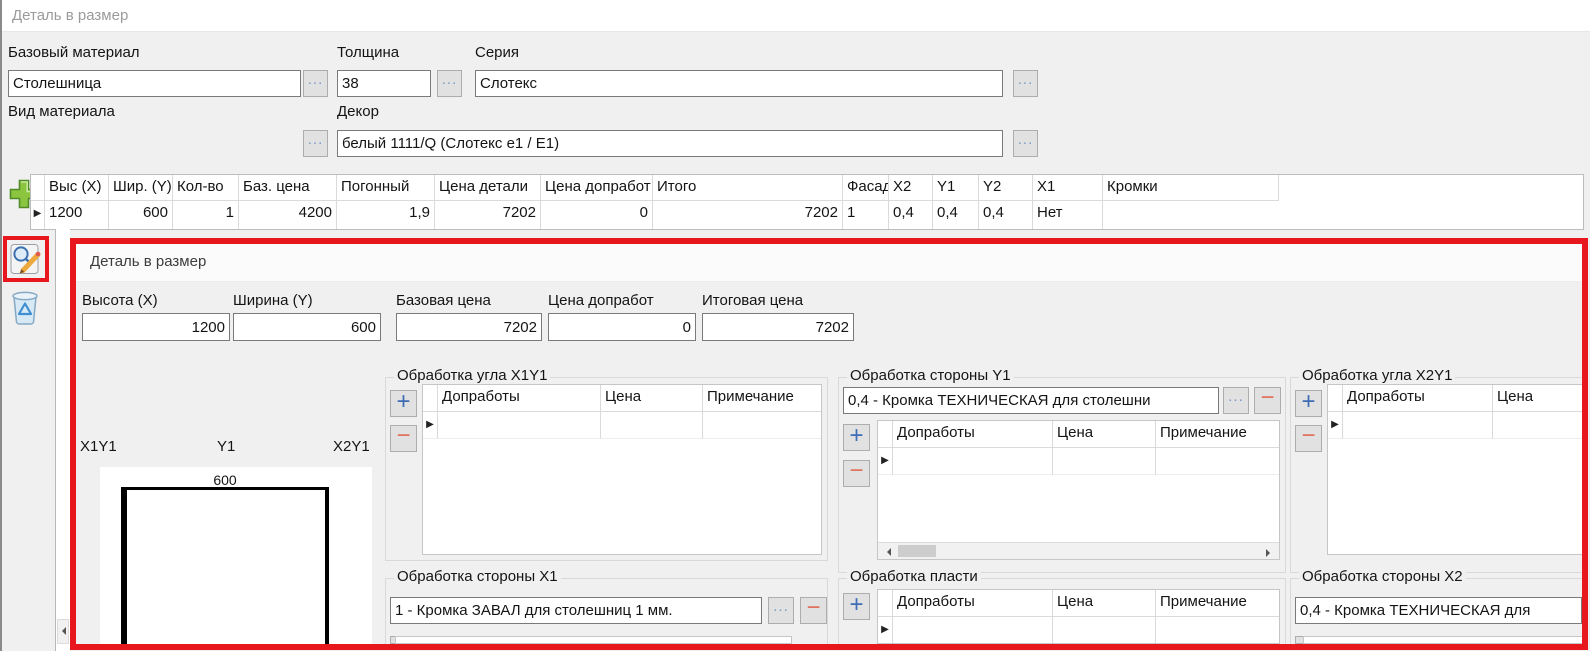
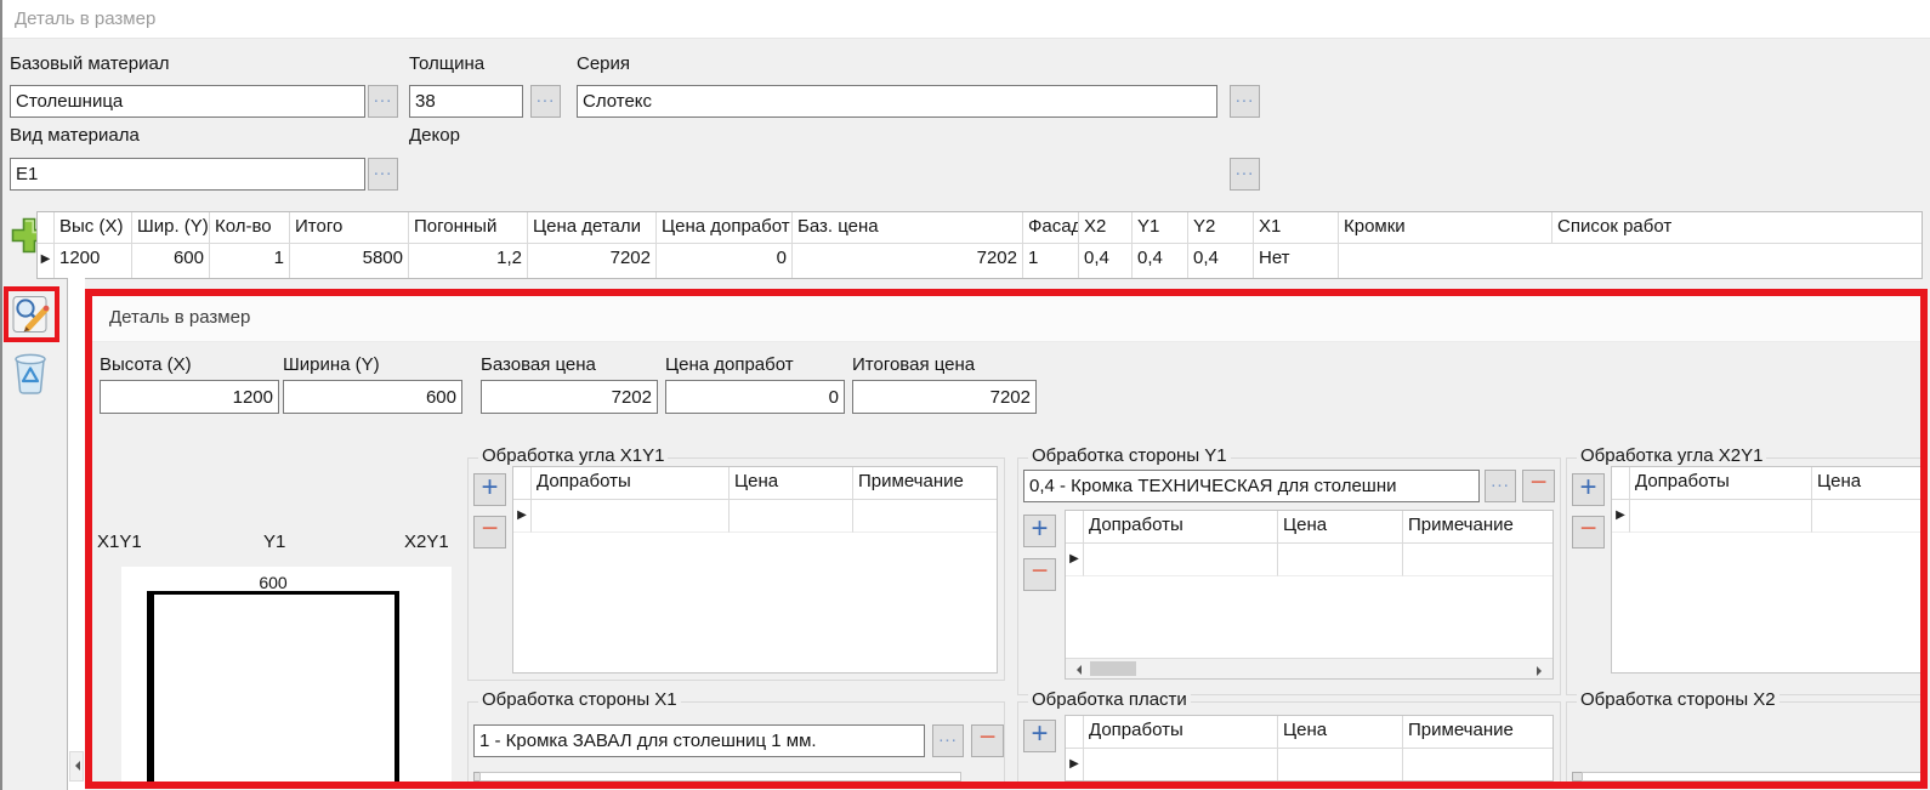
  Деталь в размер
  Базовый материал
  Столешница
  ...
  Толщина
  38
  ...
  Серия
  Слотекс
  ...
  Вид материала
+ E1
  ...
  Декор
- белый 1111/Q (Слотекс e1 / E1)
  ...
  Выс (X)
  Шир. (Y)
  Кол-во
- Баз. цена
+ Итого
  Погонный
  Цена детали
  Цена допработ
- Итого
+ Баз. цена
  Фасад
  X2
  Y1
  Y2
  X1
  Кромки
+ Список работ
  ▶
  1200
  600
  1
- 4200
+ 5800
- 1,9
+ 1,2
  7202
  0
  7202
  1
  0,4
  0,4
  0,4
  Нет
  Деталь в размер
  Высота (X)
  1200
  Ширина (Y)
  600
  Базовая цена
  7202
  Цена допработ
  0
  Итоговая цена
  7202
  X1Y1
  Y1
  X2Y1
  600
  Обработка угла X1Y1
  +
  −
  Допработы
  Цена
  Примечание
  ▶
  Обработка стороны Y1
  0,4 - Кромка ТЕХНИЧЕСКАЯ для столешни
  ...
  −
  +
  −
  Допработы
  Цена
  Примечание
  ▶
  Обработка угла X2Y1
  +
  −
  Допработы
  Цена
  ▶
  Обработка стороны X1
  1 - Кромка ЗАВАЛ для столешниц 1 мм.
  ...
  −
  Обработка пласти
  +
  Допработы
  Цена
  Примечание
  ▶
  Обработка стороны X2
- 0,4 - Кромка ТЕХНИЧЕСКАЯ для
